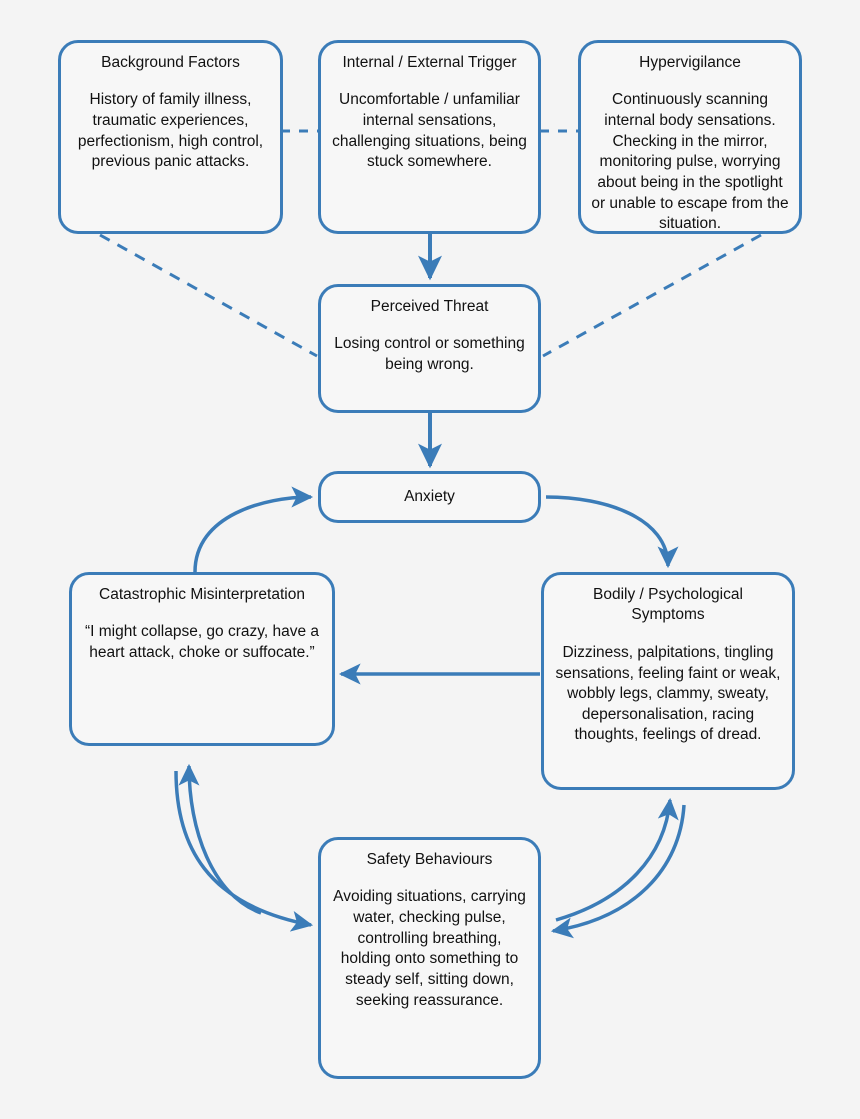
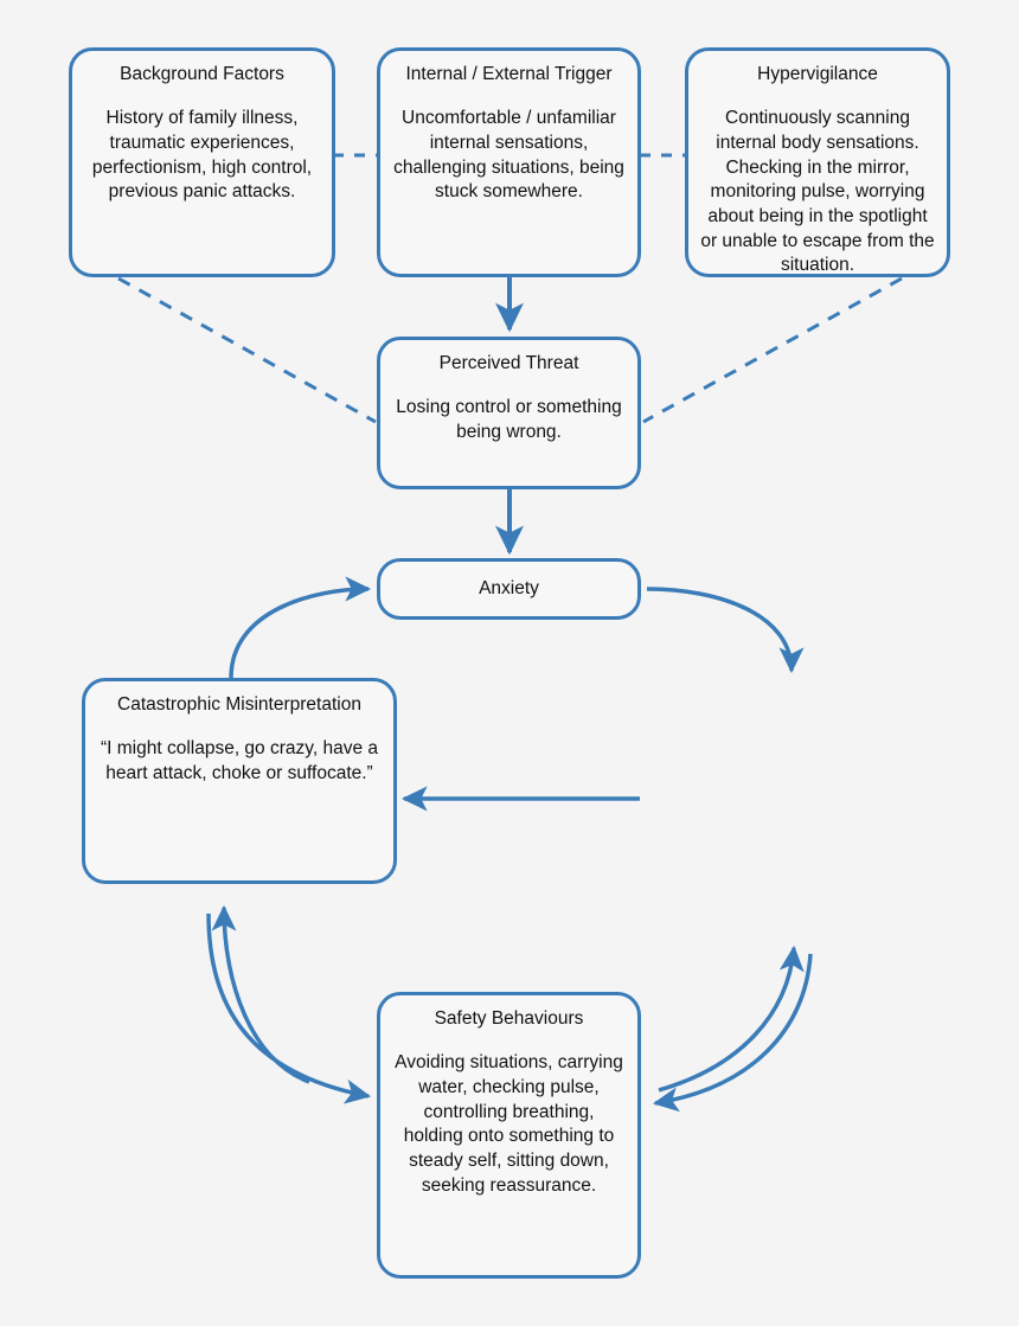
  Background Factors
  History of family illness, traumatic experiences, perfectionism, high control, previous panic attacks.
  Internal / External Trigger
  Uncomfortable / unfamiliar internal sensations, challenging situations, being stuck somewhere.
  Hypervigilance
  Continuously scanning internal body sensations. Checking in the mirror, monitoring pulse, worrying about being in the spotlight or unable to escape from the situation.
  Perceived Threat
  Losing control or something being wrong.
  Anxiety
  Catastrophic Misinterpretation
  “I might collapse, go crazy, have a heart attack, choke or suffocate.”
- Bodily / Psychological Symptoms
- Dizziness, palpitations, tingling sensations, feeling faint or weak, wobbly legs, clammy, sweaty, depersonalisation, racing thoughts, feelings of dread.
  Safety Behaviours
  Avoiding situations, carrying water, checking pulse, controlling breathing, holding onto something to steady self, sitting down, seeking reassurance.
